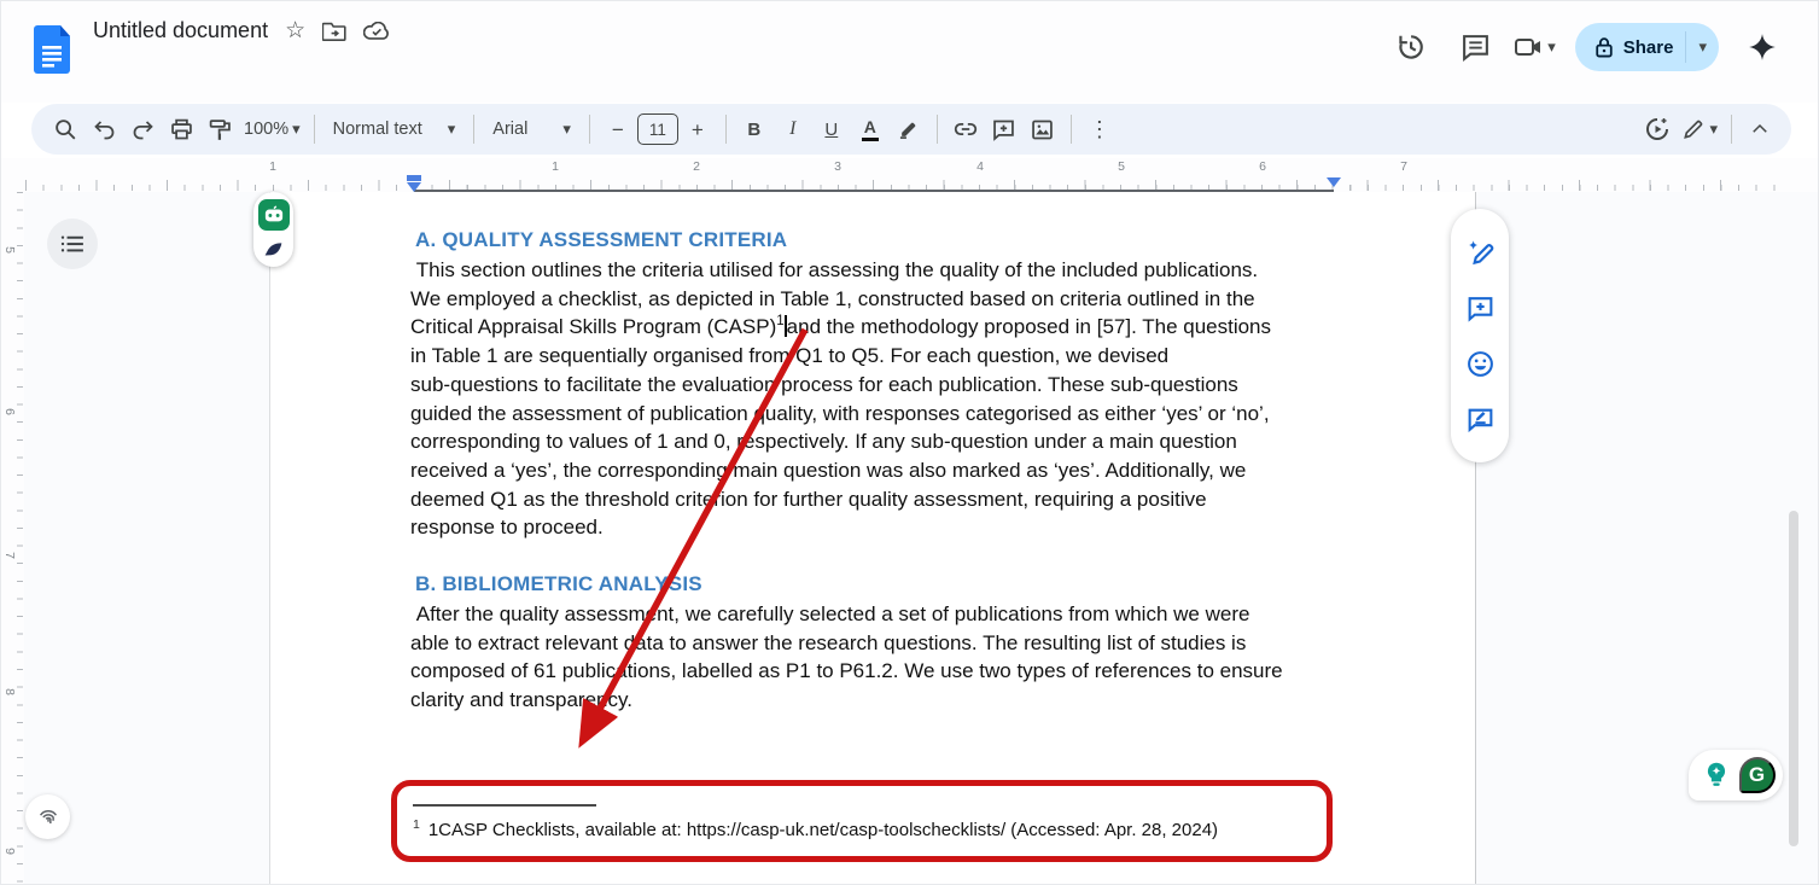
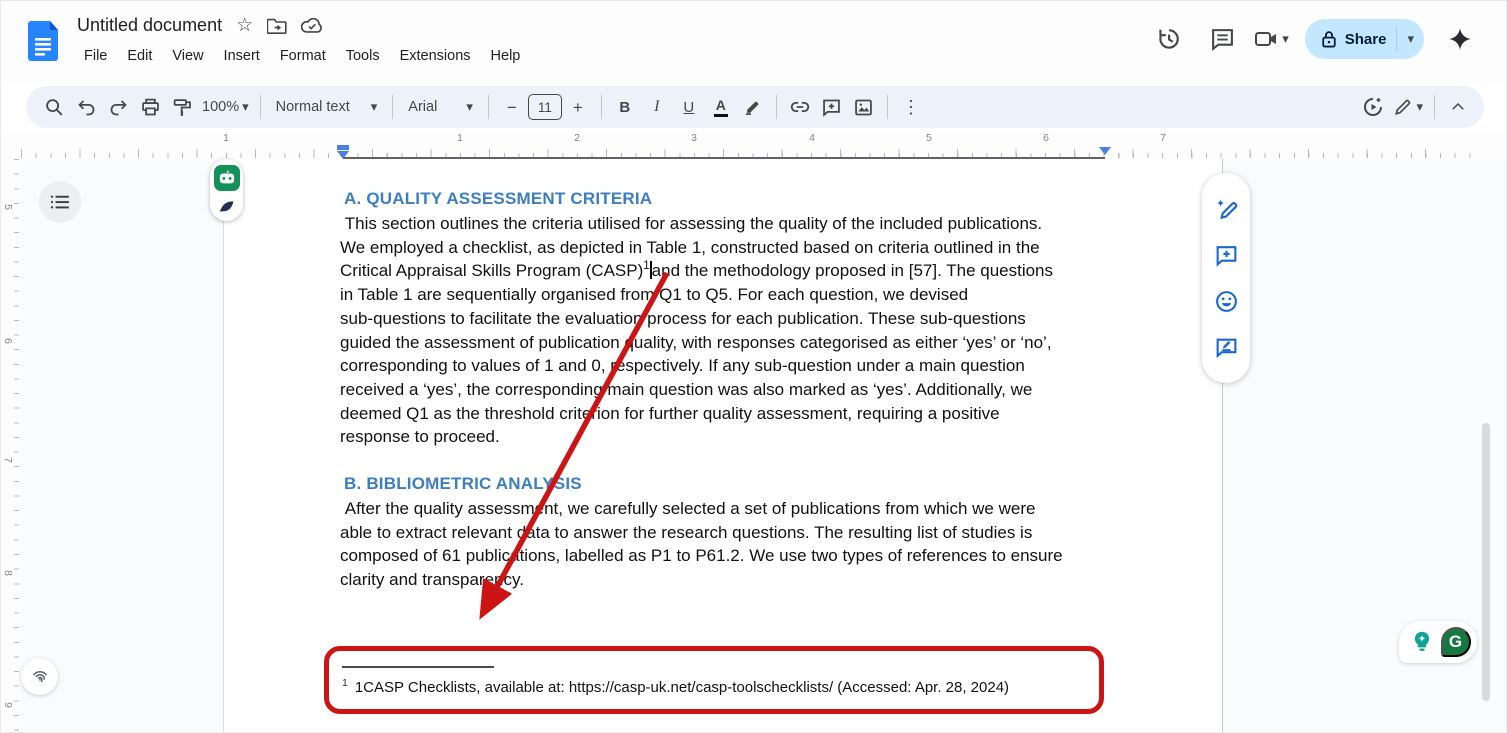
  Untitled document
  ☆
+ File
+ Edit
+ View
+ Insert
+ Format
+ Tools
+ Extensions
+ Help
  ▾
  Share
  ▾
  100%
  ▾
  Normal text
  ▾
  Arial
  ▾
  −
  11
  +
  B
  I
  U
  A
  ⋮
  ▾
  1
  1
  2
  3
  4
  5
  6
  7
  A. QUALITY ASSESSMENT CRITERIA
  This section outlines the criteria utilised for assessing the quality of the included publications.
  We employed a checklist, as depicted in Table 1, constructed based on criteria outlined in the
  Critical Appraisal Skills Program (CASP)1 and the methodology proposed in [57]. The questions
  in Table 1 are sequentially organised from Q1 to Q5. For each question, we devised
  sub-questions to facilitate the evaluation process for each publication. These sub-questions
  guided the assessment of publicationuality, with responses categorised as either ‘yes’ or ‘no’,
  corresponding to values of 1 and 0, respectively. If any sub-question under a main question
  received a ‘yes’, the corresponding main question was also marked as ‘yes’. Additionally, we
  deemed Q1 as the threshold criteion for further quality assessment, requiring a positive
  response to proceed.
  B. BIBLIOMETRIC ANALYSIS
  After the quality assessmnt, we carefully selected a set of publications from which we were
  able to extract relevant data to answer the research questions. The resulting list of studies is
  composed of 61 publictions, labelled as P1 to P61.2. We use two types of references to ensure
  clarity and transparecy.
  1 1CASP Checklists, available at: https://casp-uk.net/casp-toolschecklists/ (Accessed: Apr. 28, 2024)
  G
